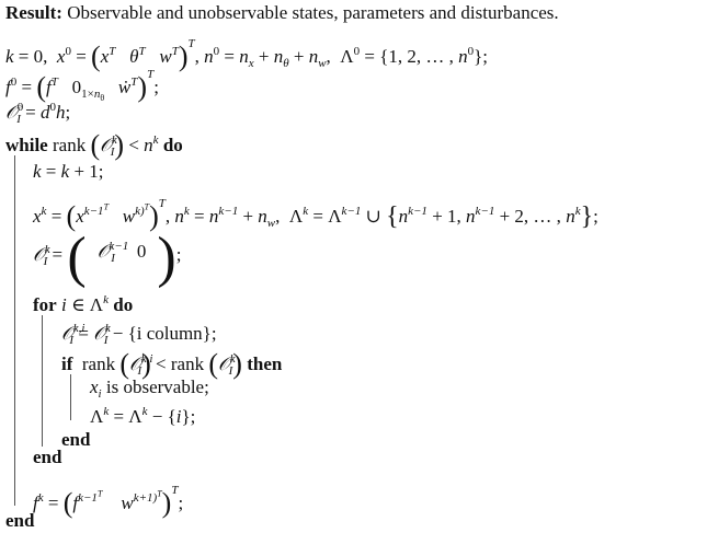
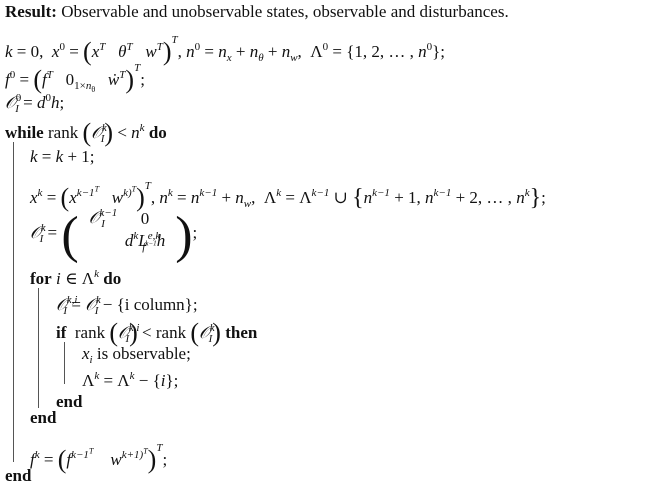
- Result: Observable and unobservable states, parameters and disturbances.
+ Result: Observable and unobservable states, observable and disturbances.
  k = 0, x0 = (xT θT wT)T, n0 = nx + nθ + nw, Λ0 = {1, 2, … , n0};
  f0 = (fT 01×nθ ẇT)T;
  𝒪0I = d0h;
  while rank (𝒪kI) < nk do
  k = k + 1;
  xk = (xk−1T wk)T)T, nk = nk−1 + nw, Λk = Λk−1 ∪ {nk−1 + 1, nk−1 + 2, … , nk};
  𝒪kI = (
  𝒪k−1I	0
+ 	dkLe,kfk−1h
  );
  for i ∈ Λk do
  𝒪k,iI = 𝒪kI − {i column};
  if rank (𝒪k,iI) < rank (𝒪kI) then
  xi is observable;
  Λk = Λk − {i};
  end
  end
  fk = (fk−1T wk+1)T)T;
  end
